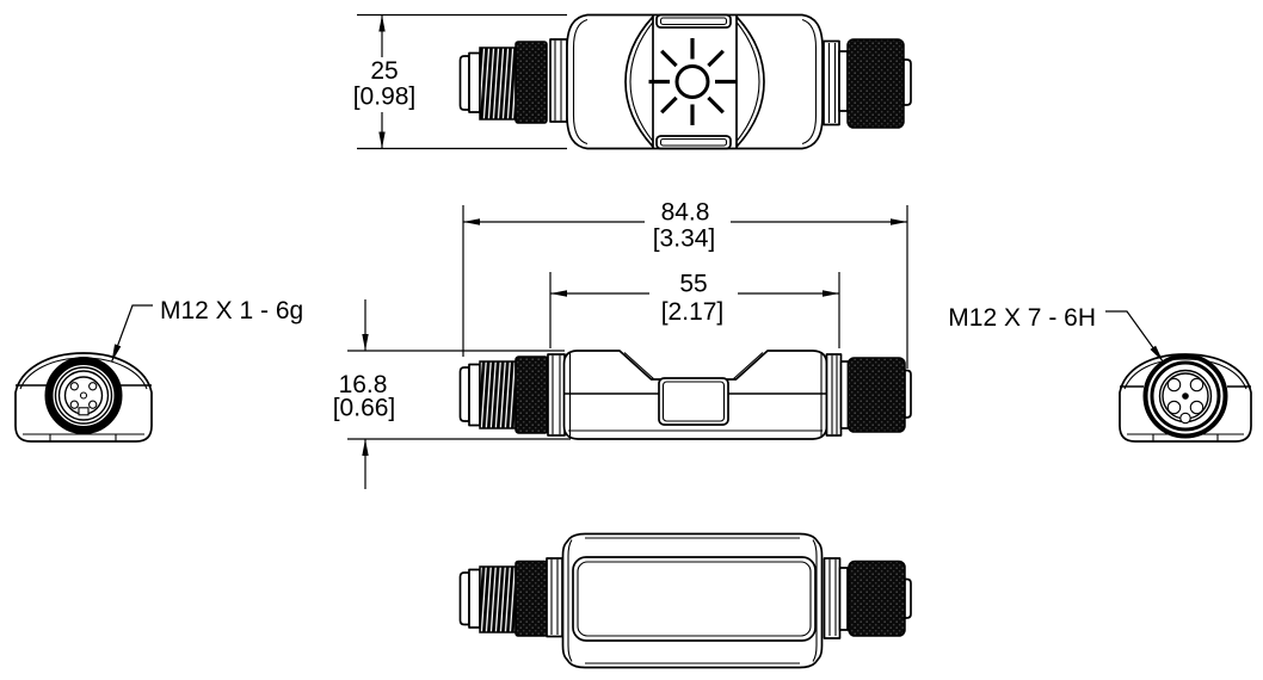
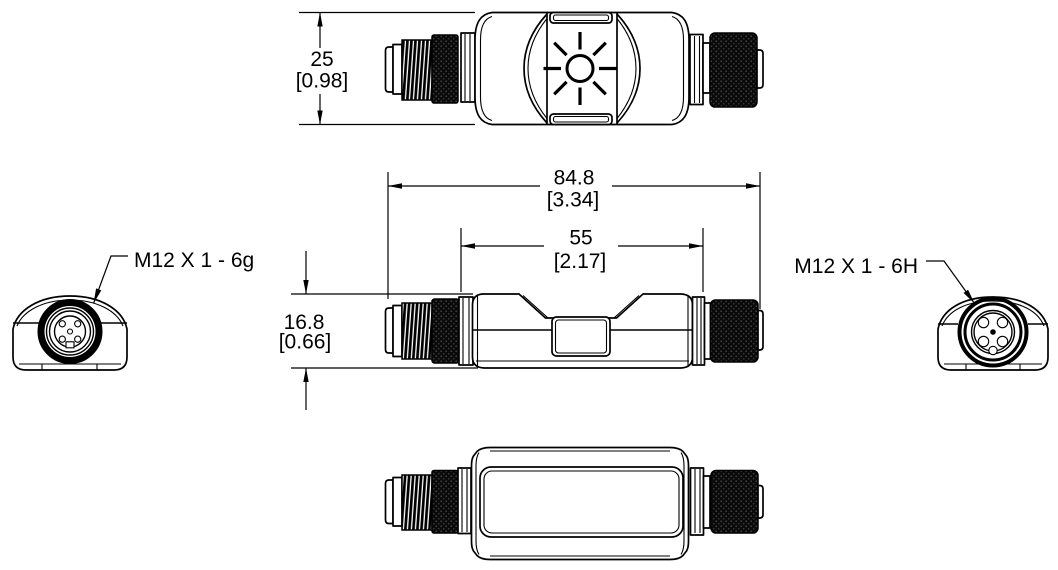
  25
  [0.98]
  84.8
  [3.34]
  55
  [2.17]
  16.8
  [0.66]
  M12 X 1 - 6g
- M12 X 7 - 6H
+ M12 X 1 - 6H
